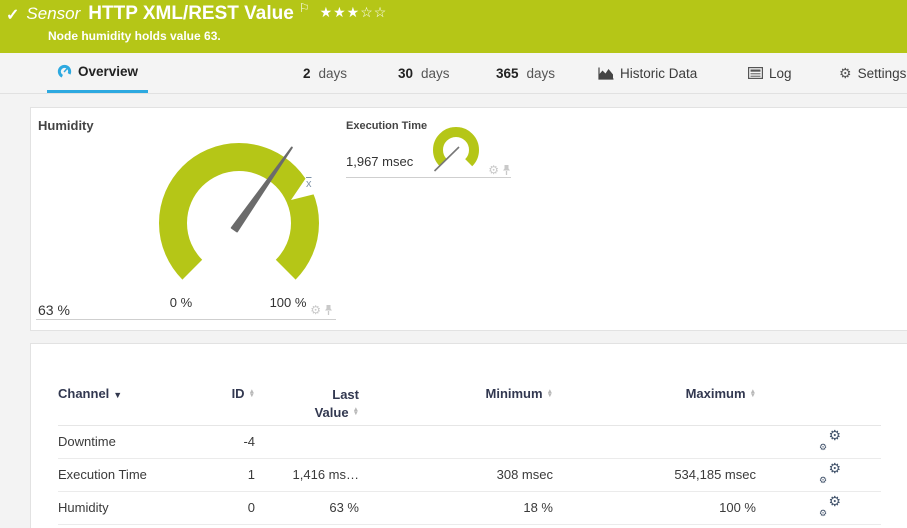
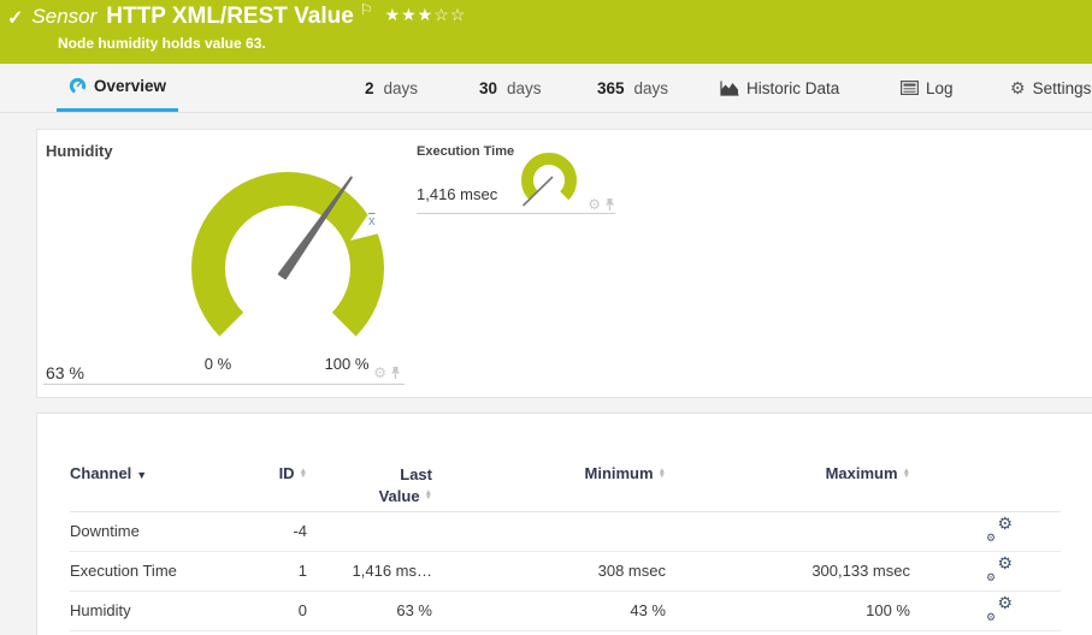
  ✓
  Sensor
  HTTP XML/REST Value
  ⚐
  ★★★☆☆
  Node humidity holds value 63.
  Overview
  2
  days
  30
  days
  365
  days
  Historic Data
  Log
  ⚙
  Settings
  Humidity
  x
  0 %
  100 %
  63 %
  ⚙
  Execution Time
- 1,967 msec
+ 1,416 msec
  ⚙
  Channel ▼	ID	Last Value	Minimum	Maximum
  Downtime	-4				⚙ ⚙
- Execution Time	1	1,416 ms…	308 msec	534,185 msec	⚙ ⚙
+ Execution Time	1	1,416 ms…	308 msec	300,133 msec	⚙ ⚙
- Humidity	0	63 %	18 %	100 %	⚙ ⚙
+ Humidity	0	63 %	43 %	100 %	⚙ ⚙
